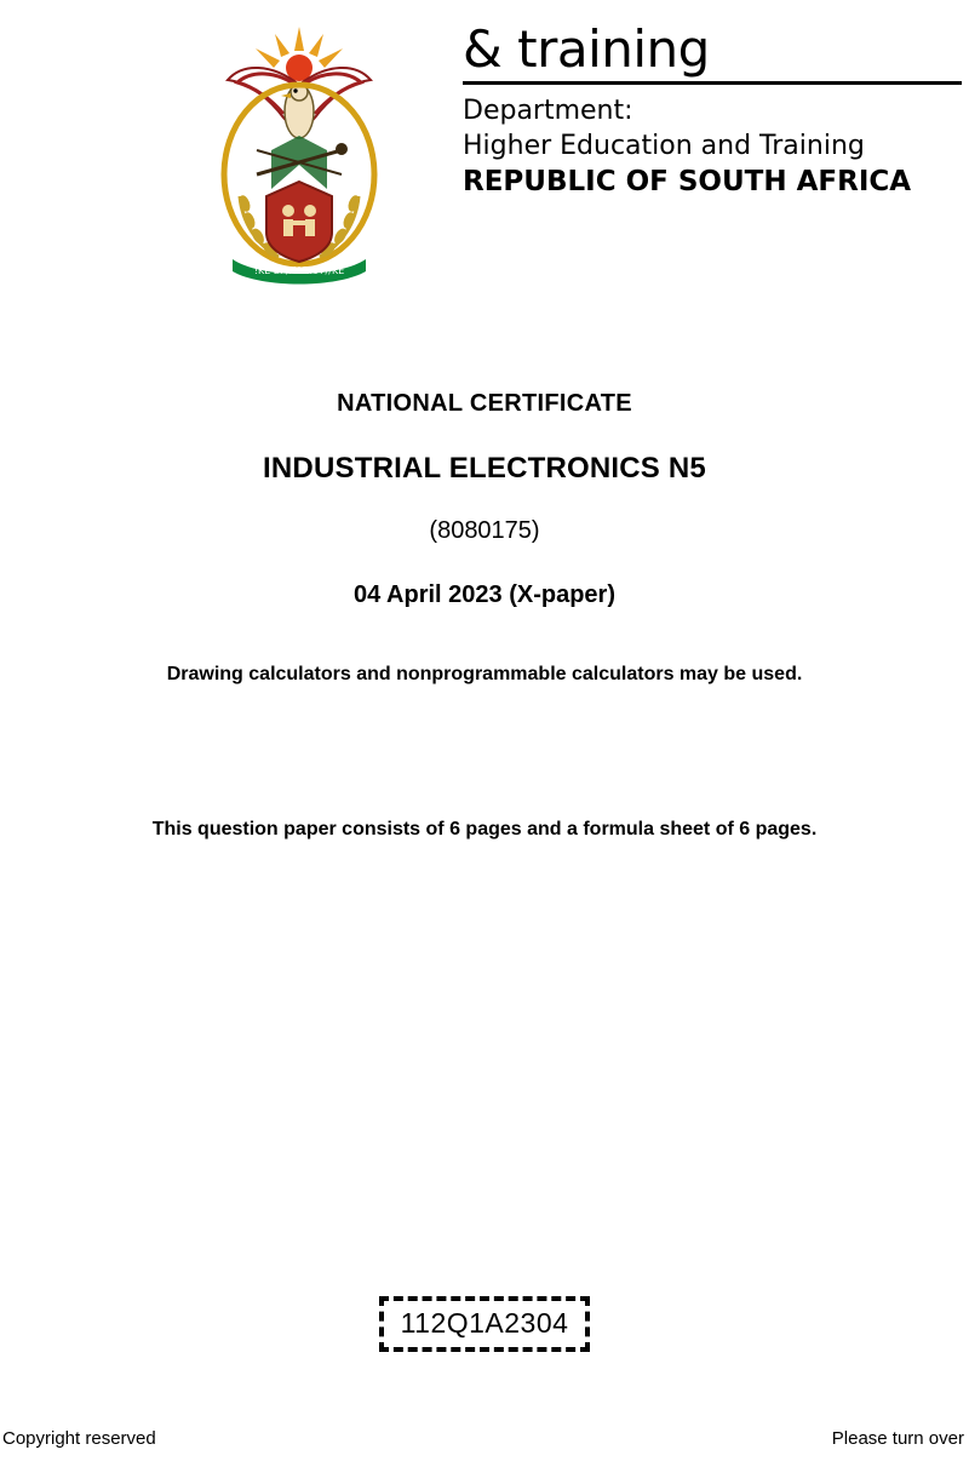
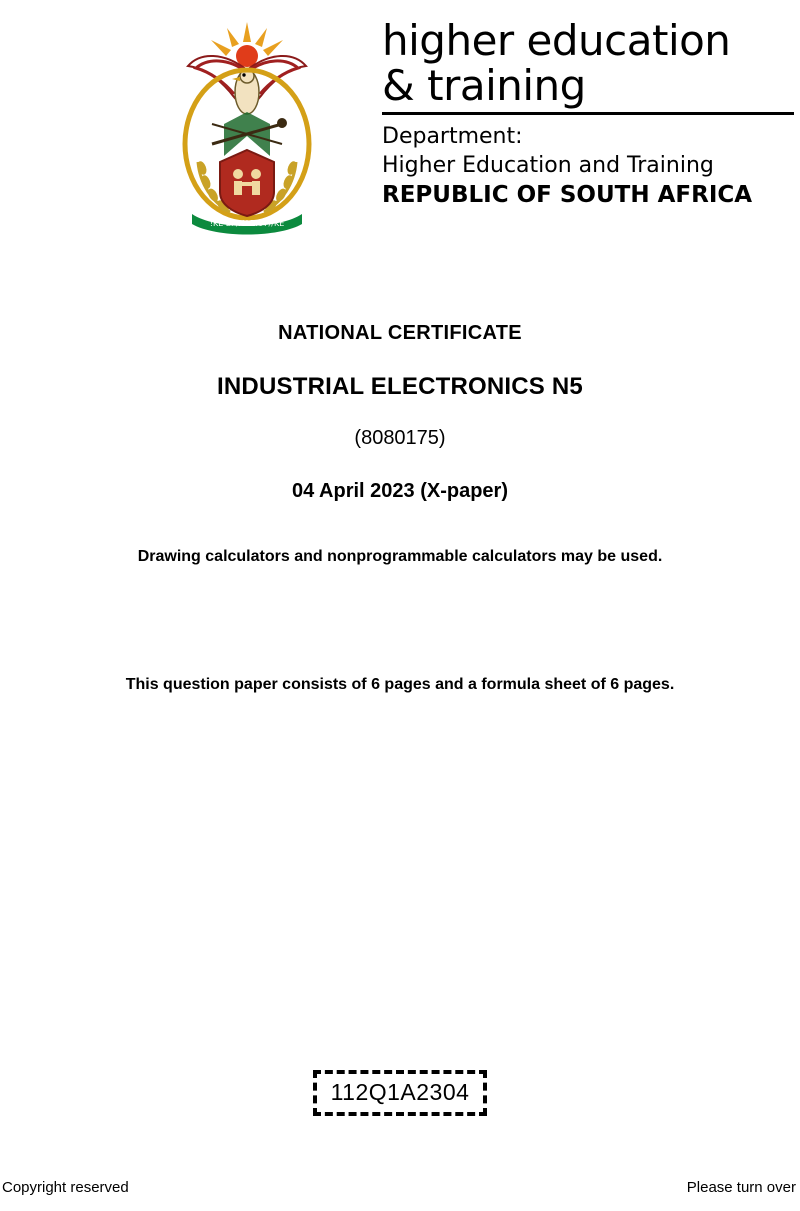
  !KE E: /XARRA //KE
+ higher education
  & training
  Department:
  Higher Education and Training
  REPUBLIC OF SOUTH AFRICA
  NATIONAL CERTIFICATE
  INDUSTRIAL ELECTRONICS N5
  (8080175)
  04 April 2023 (X-paper)
  Drawing calculators and nonprogrammable calculators may be used.
  This question paper consists of 6 pages and a formula sheet of 6 pages.
  112Q1A2304
  Copyright reserved
  Please turn over
